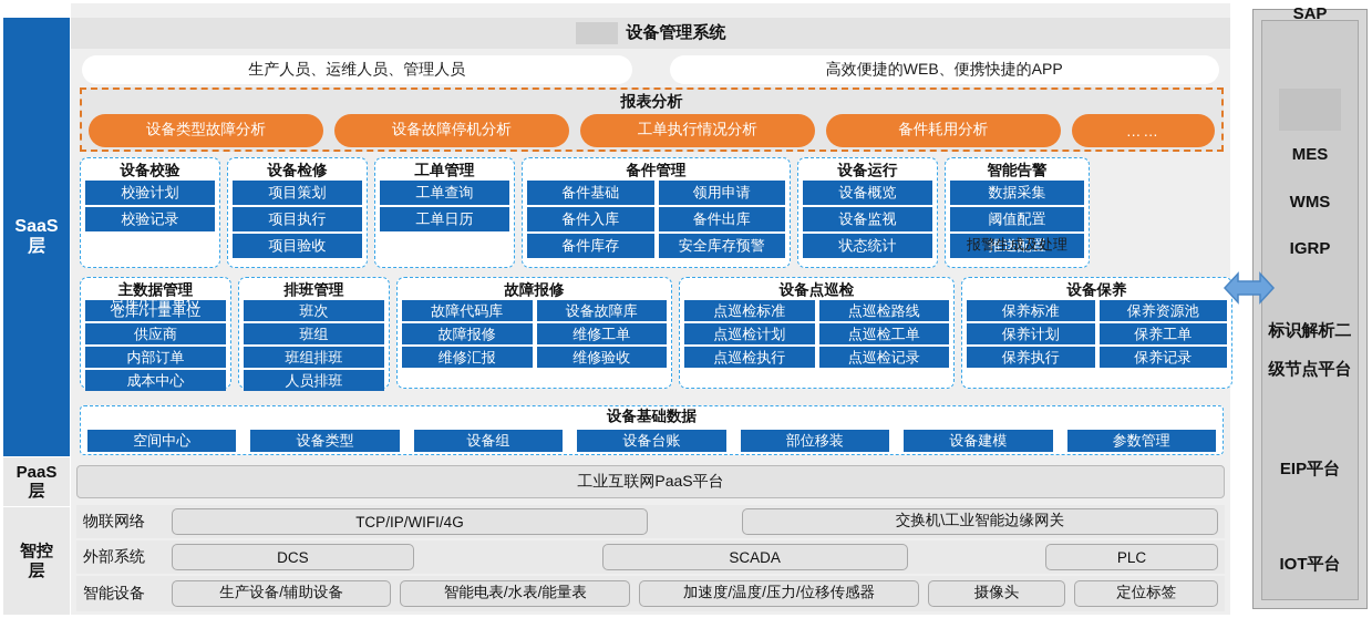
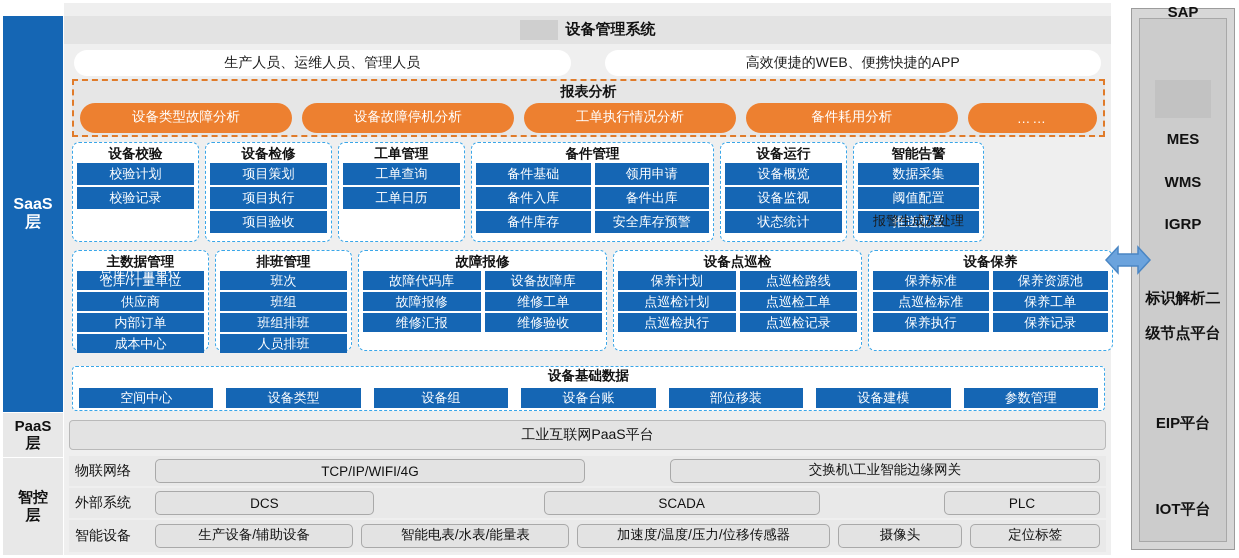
  SaaS
  层
  PaaS
  层
  智控
  层
  设备管理系统
  生产人员、运维人员、管理人员
  高效便捷的WEB、便携快捷的APP
  报表分析
  设备类型故障分析
  设备故障停机分析
  工单执行情况分析
  备件耗用分析
  ……
  设备校验
  校验计划
  校验记录
  设备检修
  项目策划
  项目执行
  项目验收
  工单管理
  工单查询
  工单日历
  备件管理
  备件基础
  领用申请
  备件入库
  备件出库
  备件库存
  安全库存预警
  设备运行
  设备概览
  设备监视
  状态统计
  智能告警
  数据采集
  阈值配置
  推送配置
  报警生成及处理
  主数据管理
  仓库/计量单位
  供应商
  内部订单
  成本中心
  总库/计量单位
  排班管理
  班次
  班组
  班组排班
  人员排班
  故障报修
  故障代码库
  设备故障库
  故障报修
  维修工单
  维修汇报
  维修验收
  设备点巡检
- 点巡检标准
+ 保养计划
  点巡检路线
  点巡检计划
  点巡检工单
  点巡检执行
  点巡检记录
  设备保养
  保养标准
  保养资源池
- 保养计划
+ 点巡检标准
  保养工单
  保养执行
  保养记录
  设备基础数据
  空间中心
  设备类型
  设备组
  设备台账
  部位移装
  设备建模
  参数管理
  工业互联网PaaS平台
  物联网络
  TCP/IP/WIFI/4G
  交换机\工业智能边缘网关
  外部系统
  DCS
  SCADA
  PLC
  智能设备
  生产设备/辅助设备
  智能电表/水表/能量表
  加速度/温度/压力/位移传感器
  摄像头
  定位标签
  SAP
  MES
  WMS
  IGRP
  标识解析二
  级节点平台
  EIP平台
  IOT平台
